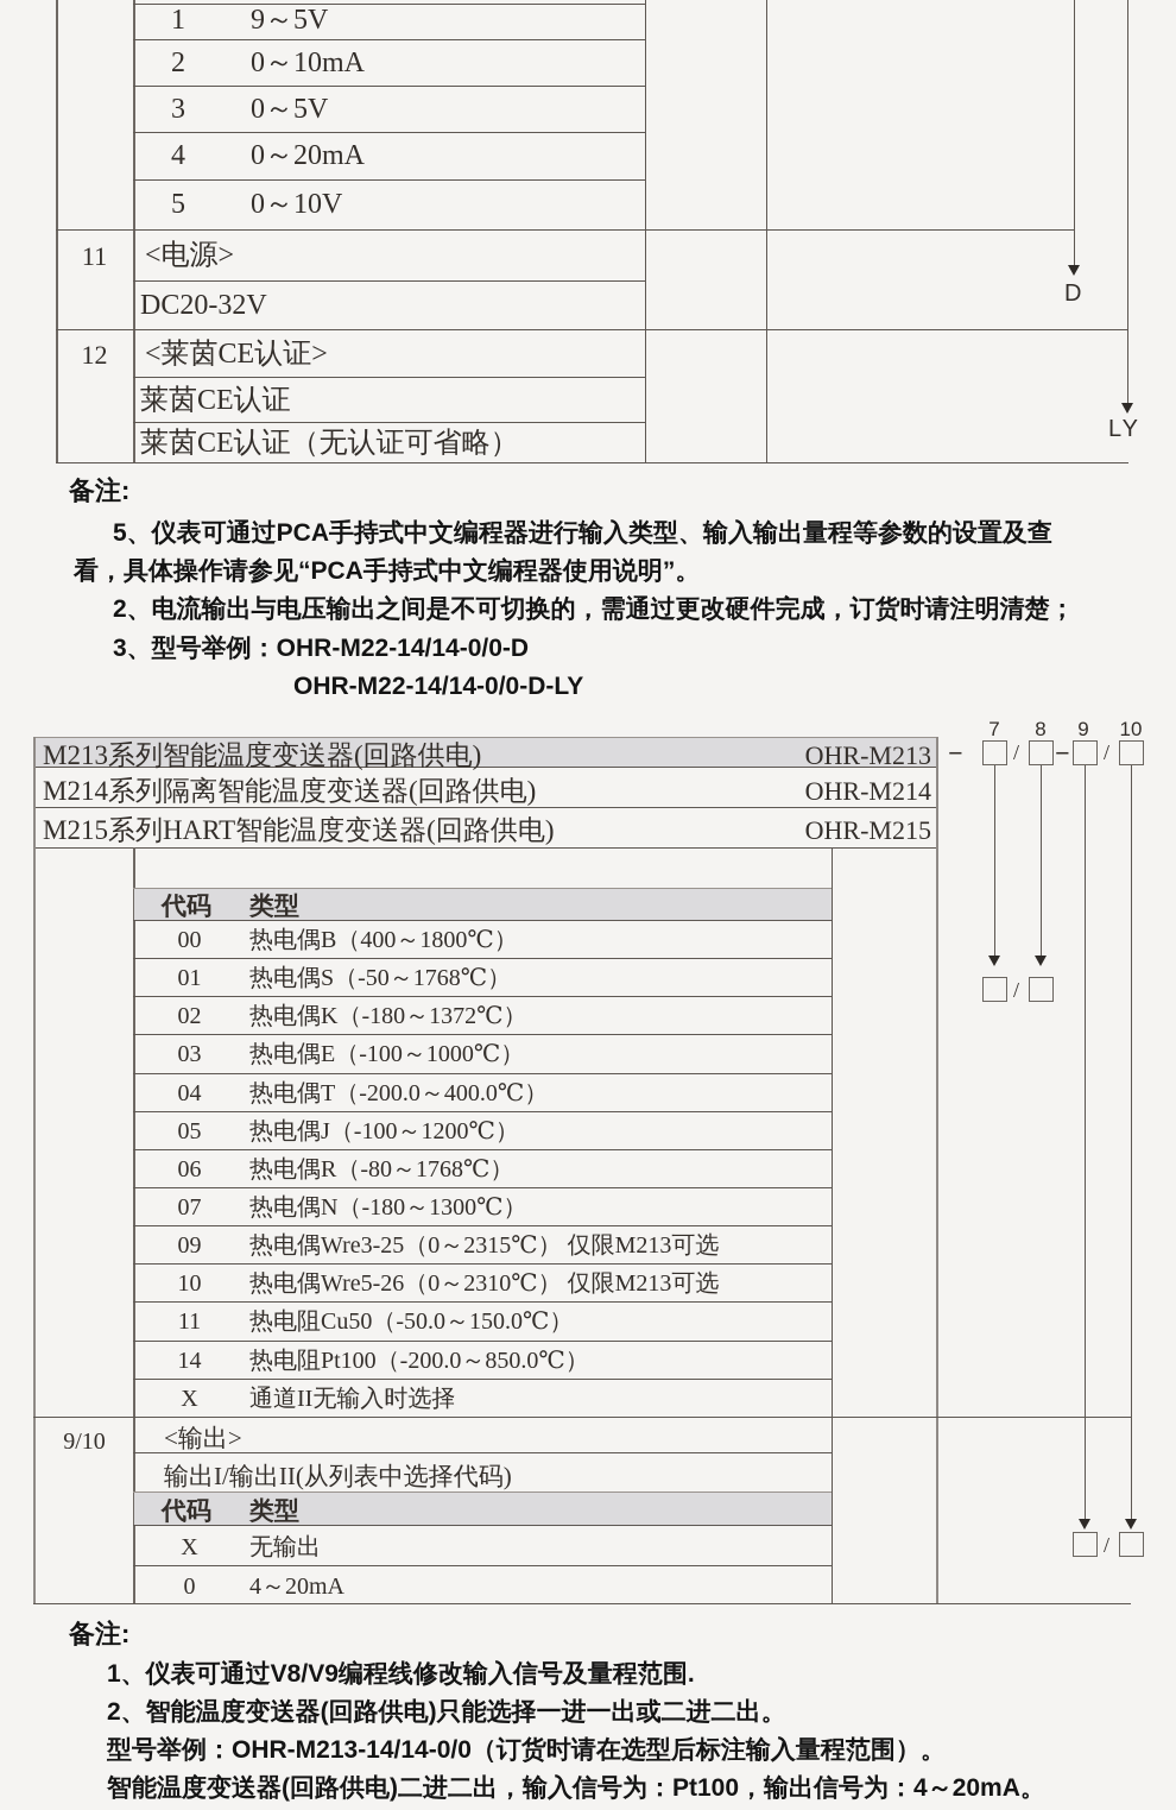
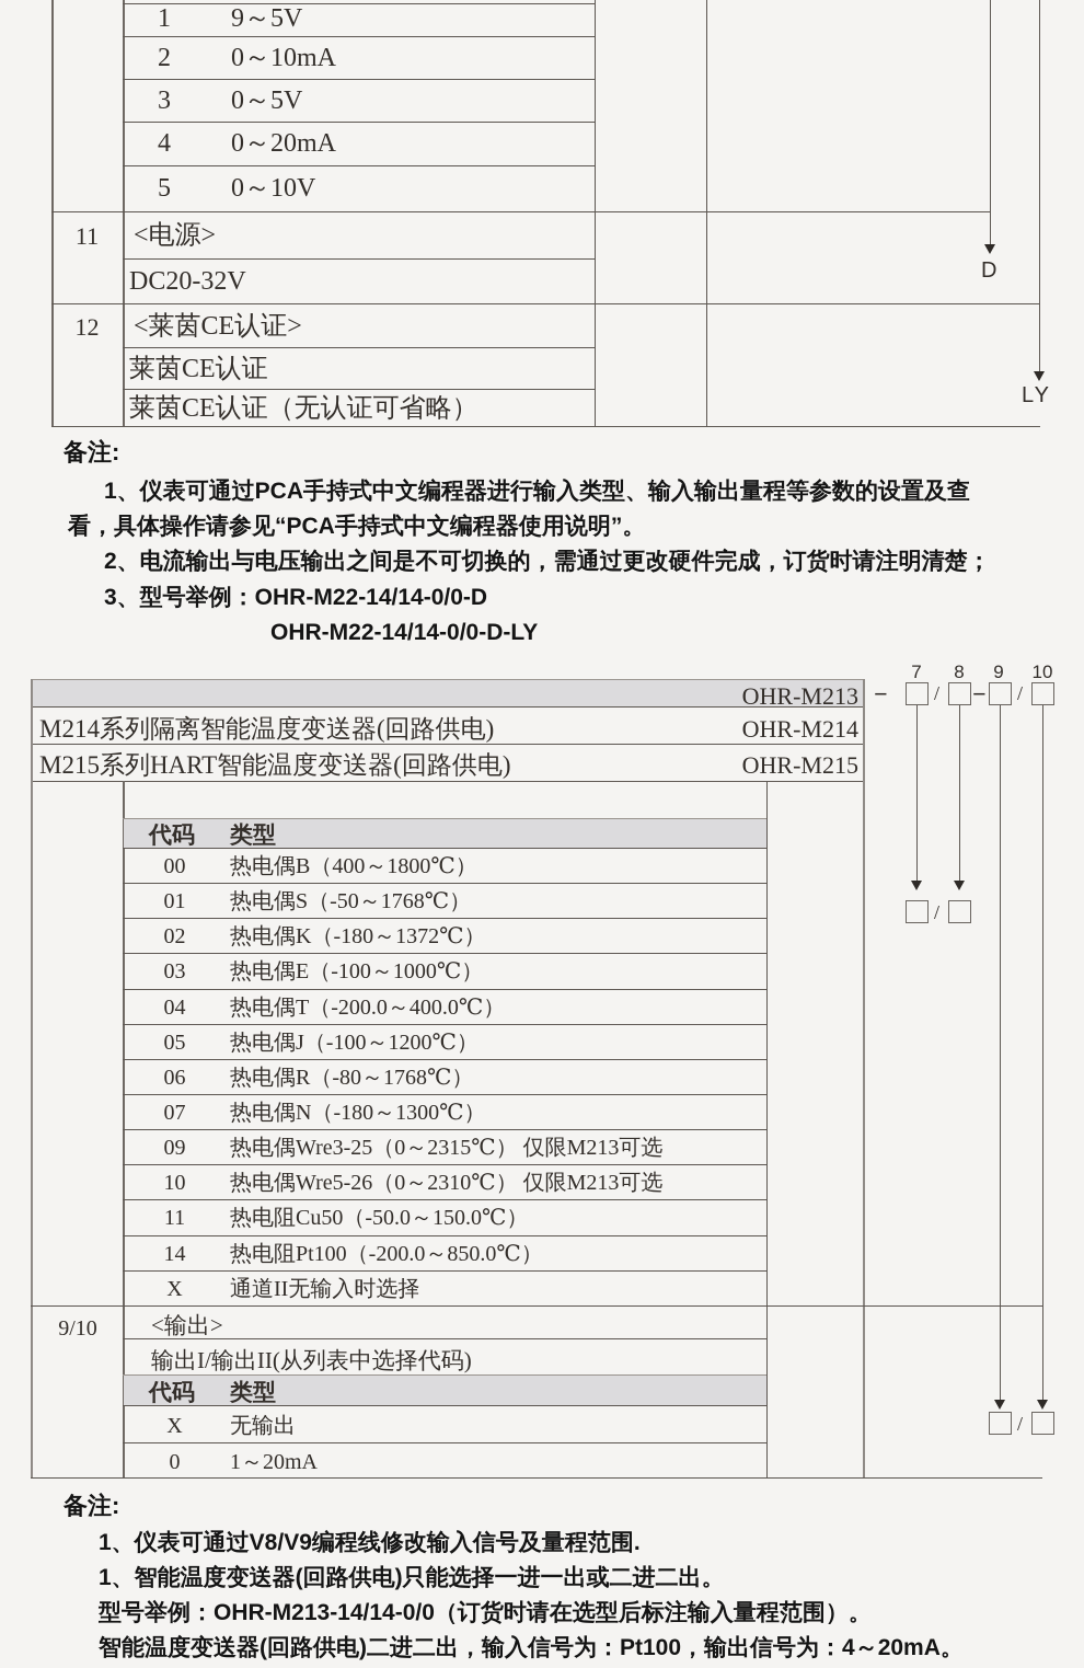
  1
  9～5V
  2
  0～10mA
  3
  0～5V
  4
  0～20mA
  5
  0～10V
  11
  <电源>
  DC20-32V
  12
  <莱茵CE认证>
  莱茵CE认证
  莱茵CE认证（无认证可省略）
  D
  LY
  备注:
- 5、仪表可通过PCA手持式中文编程器进行输入类型、输入输出量程等参数的设置及查
+ 1、仪表可通过PCA手持式中文编程器进行输入类型、输入输出量程等参数的设置及查
  看，具体操作请参见“PCA手持式中文编程器使用说明”。
  2、电流输出与电压输出之间是不可切换的，需通过更改硬件完成，订货时请注明清楚；
  3、型号举例：OHR-M22-14/14-0/0-D
  OHR-M22-14/14-0/0-D-LY
- M213系列智能温度变送器(回路供电)
  OHR-M213
  M214系列隔离智能温度变送器(回路供电)
  OHR-M214
  M215系列HART智能温度变送器(回路供电)
  OHR-M215
  7
  8
  9
  10
  −
  /
  −
  /
  /
  /
  代码
  类型
  00
  热电偶B（400～1800℃）
  01
  热电偶S（-50～1768℃）
  02
  热电偶K（-180～1372℃）
  03
  热电偶E（-100～1000℃）
  04
  热电偶T（-200.0～400.0℃）
  05
  热电偶J（-100～1200℃）
  06
  热电偶R（-80～1768℃）
  07
  热电偶N（-180～1300℃）
  09
  热电偶Wre3-25（0～2315℃） 仅限M213可选
  10
  热电偶Wre5-26（0～2310℃） 仅限M213可选
  11
  热电阻Cu50（-50.0～150.0℃）
  14
  热电阻Pt100（-200.0～850.0℃）
  X
  通道II无输入时选择
  9/10
  <输出>
  输出I/输出II(从列表中选择代码)
  代码
  类型
  X
  无输出
  0
- 4～20mA
+ 1～20mA
  备注:
  1、仪表可通过V8/V9编程线修改输入信号及量程范围.
- 2、智能温度变送器(回路供电)只能选择一进一出或二进二出。
+ 1、智能温度变送器(回路供电)只能选择一进一出或二进二出。
  型号举例：OHR-M213-14/14-0/0（订货时请在选型后标注输入量程范围）。
  智能温度变送器(回路供电)二进二出，输入信号为：Pt100，输出信号为：4～20mA。
